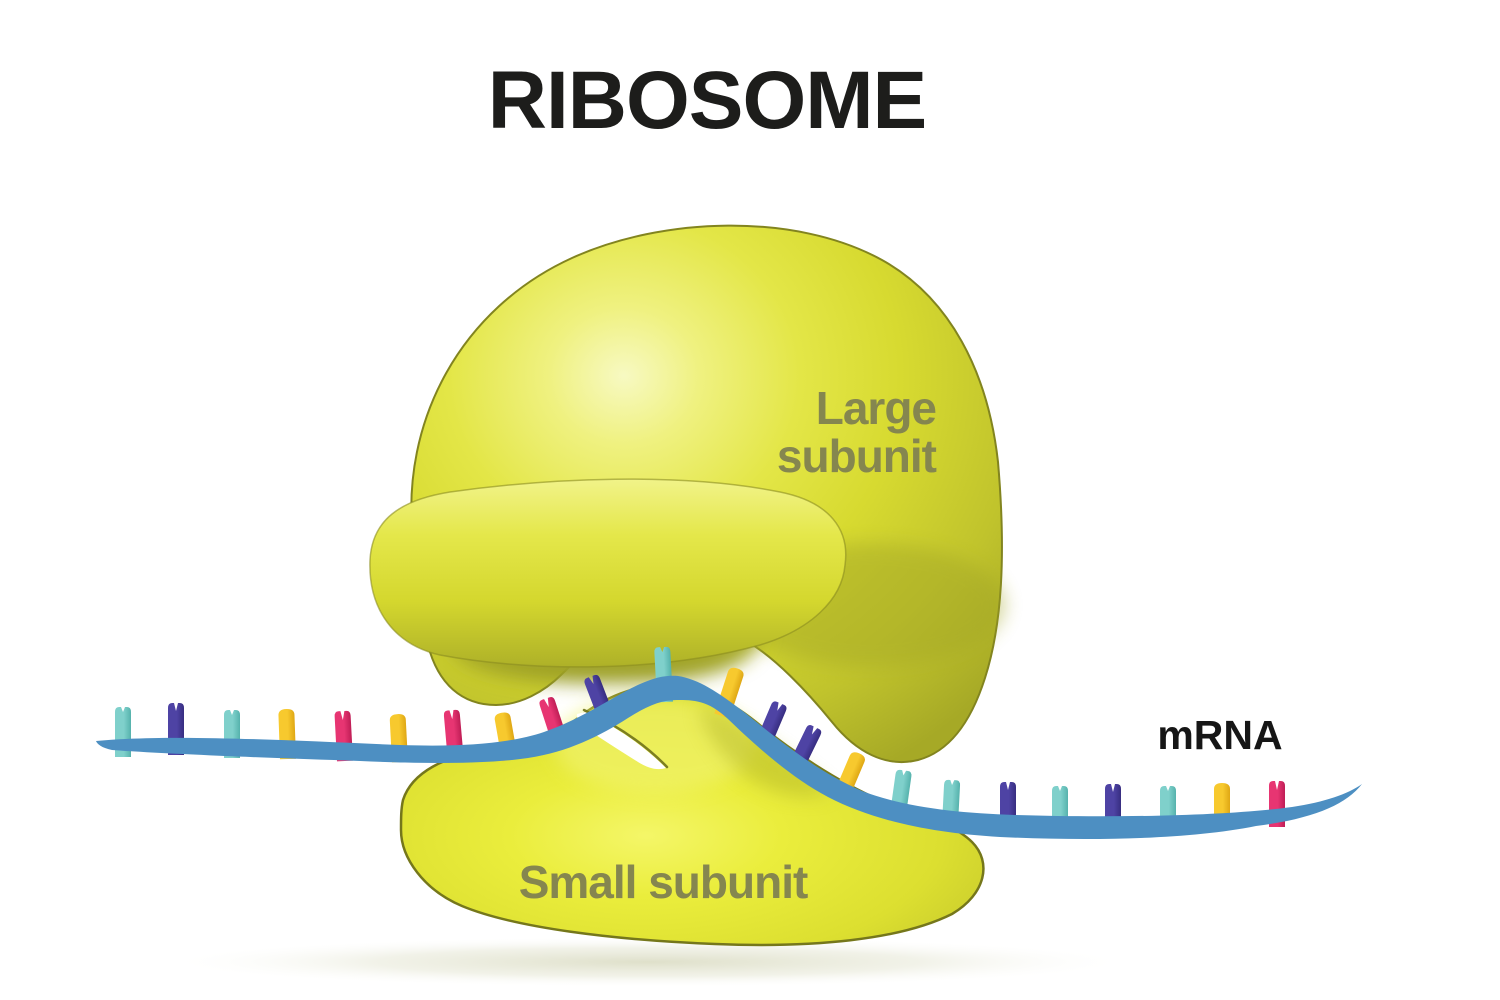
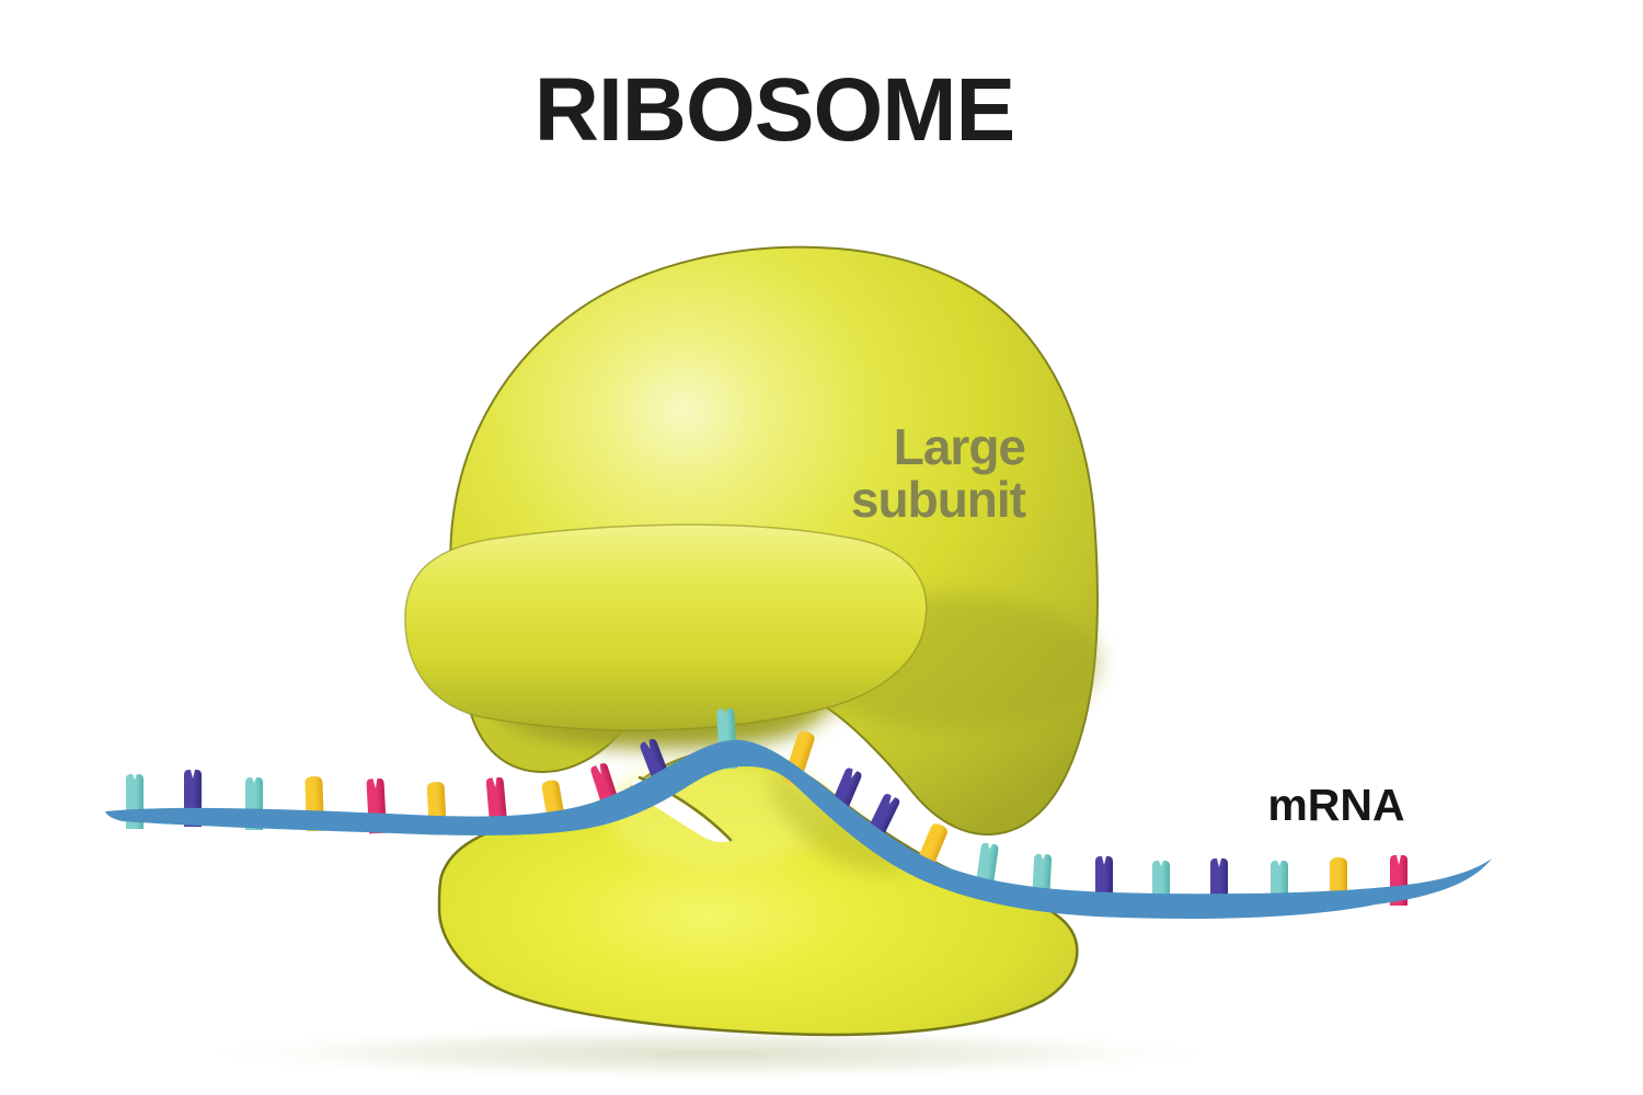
  RIBOSOME
  Large
  subunit
- Small subunit
  mRNA
